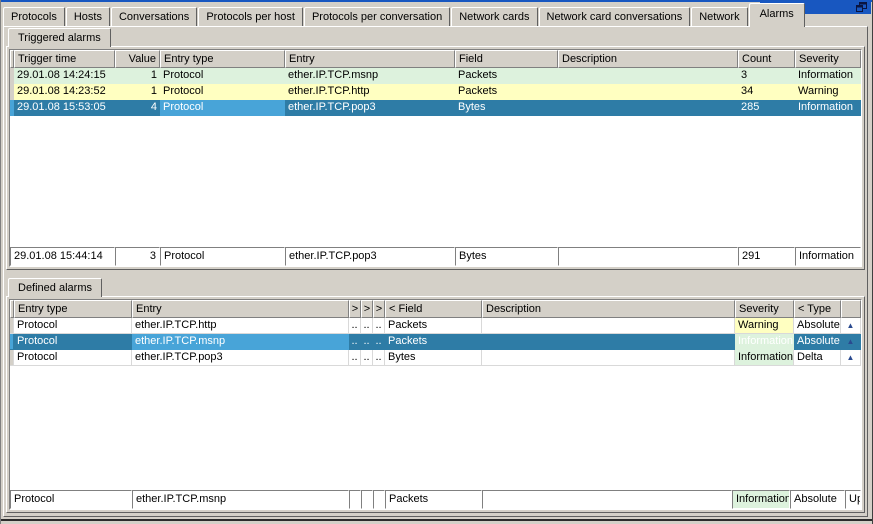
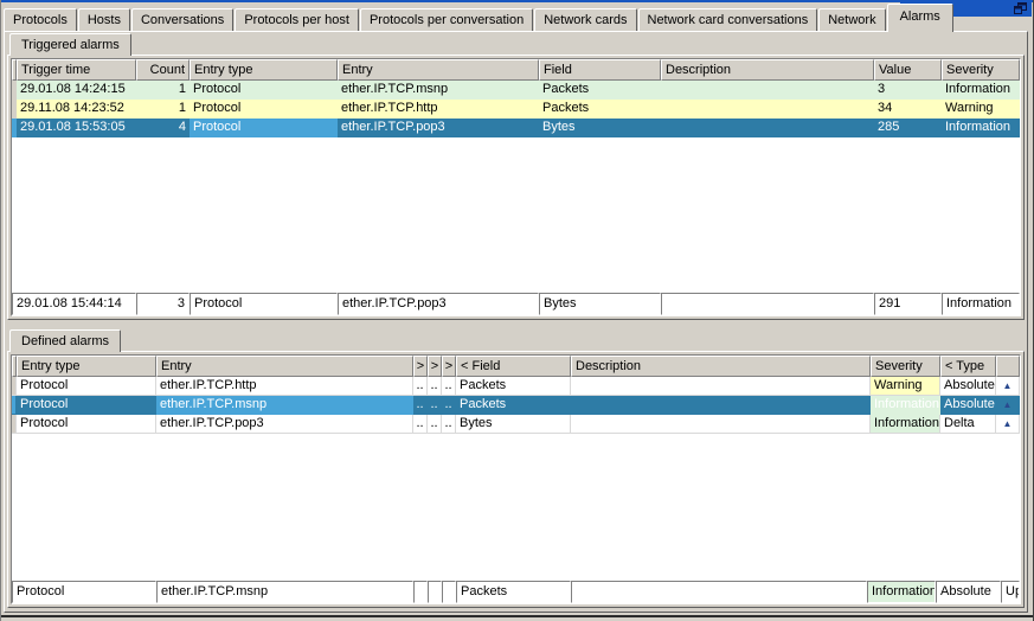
  Protocols
  Hosts
  Conversations
  Protocols per host
  Protocols per conversation
  Network cards
  Network card conversations
  Network
  Alarms
  Triggered alarms
  Trigger time
- Value
+ Count
  Entry type
  Entry
  Field
  Description
- Count
+ Value
  Severity
  29.01.08 14:24:15
  1
  Protocol
  ether.IP.TCP.msnp
  Packets
  3
  Information
- 29.01.08 14:23:52
+ 29.11.08 14:23:52
  1
  Protocol
  ether.IP.TCP.http
  Packets
  34
  Warning
  29.01.08 15:53:05
  4
  Protocol
  ether.IP.TCP.pop3
  Bytes
  285
  Information
  29.01.08 15:44:14
  3
  Protocol
  ether.IP.TCP.pop3
  Bytes
  291
  Information
  Defined alarms
  Entry type
  Entry
  >
  >
  >
  < Field
  Description
  Severity
  < Type
  Protocol
  ether.IP.TCP.http
  ..
  ..
  ..
  Packets
  Warning
  Absolute
  ▲
  Protocol
  ether.IP.TCP.msnp
  ..
  ..
  ..
  Packets
  Information
  Absolute
  ▲
  Protocol
  ether.IP.TCP.pop3
  ..
  ..
  ..
  Bytes
  Information
  Delta
  ▲
  Protocol
  ether.IP.TCP.msnp
  Packets
  Information
  Absolute
